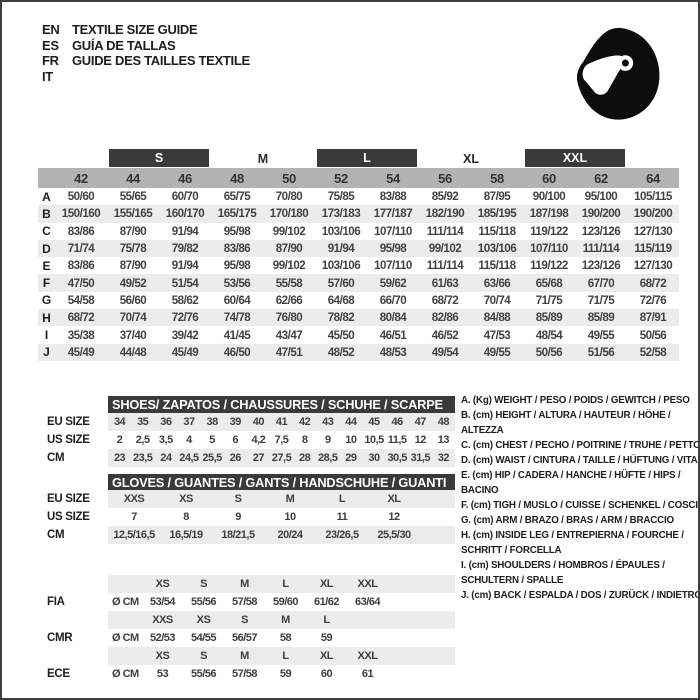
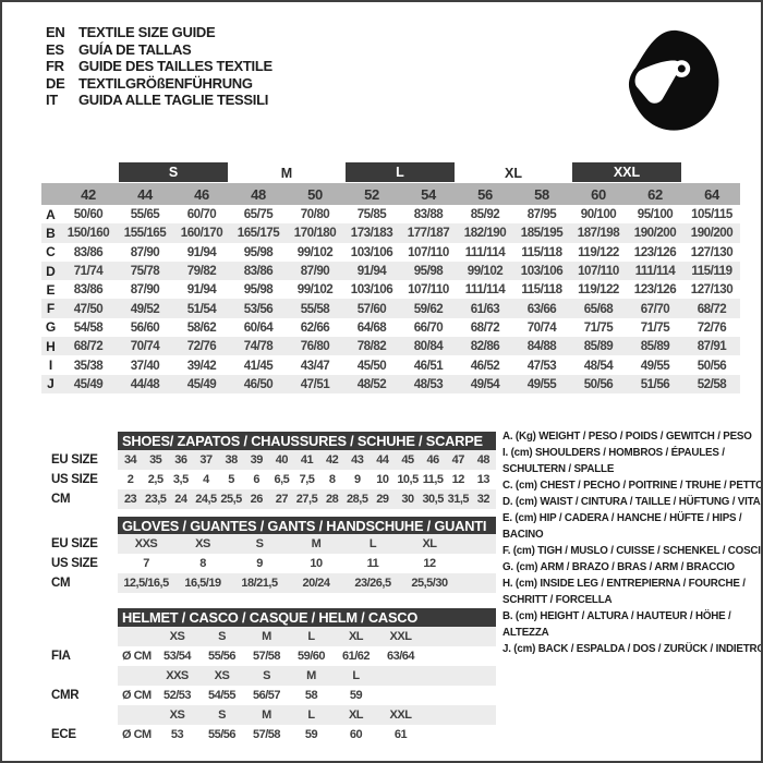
  EN
  TEXTILE SIZE GUIDE
  ES
  GUÍA DE TALLAS
  FR
  GUIDE DES TAILLES TEXTILE
+ DE
+ TEXTILGRÖßENFÜHRUNG
  IT
+ GUIDA ALLE TAGLIE TESSILI
  S
  M
  L
  XL
  XXL
  42
  44
  46
  48
  50
  52
  54
  56
  58
  60
  62
  64
  A
  50/60
  55/65
  60/70
  65/75
  70/80
  75/85
  83/88
  85/92
  87/95
  90/100
  95/100
  105/115
  B
  150/160
  155/165
  160/170
  165/175
  170/180
  173/183
  177/187
  182/190
  185/195
  187/198
  190/200
  190/200
  C
  83/86
  87/90
  91/94
  95/98
  99/102
  103/106
  107/110
  111/114
  115/118
  119/122
  123/126
  127/130
  D
  71/74
  75/78
  79/82
  83/86
  87/90
  91/94
  95/98
  99/102
  103/106
  107/110
  111/114
  115/119
  E
  83/86
  87/90
  91/94
  95/98
  99/102
  103/106
  107/110
  111/114
  115/118
  119/122
  123/126
  127/130
  F
  47/50
  49/52
  51/54
  53/56
  55/58
  57/60
  59/62
  61/63
  63/66
  65/68
  67/70
  68/72
  G
  54/58
  56/60
  58/62
  60/64
  62/66
  64/68
  66/70
  68/72
  70/74
  71/75
  71/75
  72/76
  H
  68/72
  70/74
  72/76
  74/78
  76/80
  78/82
  80/84
  82/86
  84/88
  85/89
  85/89
  87/91
  I
  35/38
  37/40
  39/42
  41/45
  43/47
  45/50
  46/51
  46/52
  47/53
  48/54
  49/55
  50/56
  J
  45/49
  44/48
  45/49
  46/50
  47/51
  48/52
  48/53
  49/54
  49/55
  50/56
  51/56
  52/58
  SHOES/ ZAPATOS / CHAUSSURES / SCHUHE / SCARPE
  EU SIZE
  34
  35
  36
  37
  38
  39
  40
  41
  42
  43
  44
  45
  46
  47
  48
  US SIZE
  2
  2,5
  3,5
  4
  5
  6
- 4,2
+ 6,5
  7,5
  8
  9
  10
  10,5
  11,5
  12
  13
  CM
  23
  23,5
  24
  24,5
  25,5
  26
  27
  27,5
  28
  28,5
  29
  30
  30,5
  31,5
  32
  GLOVES / GUANTES / GANTS / HANDSCHUHE / GUANTI
  EU SIZE
  XXS
  XS
  S
  M
  L
  XL
  US SIZE
  7
  8
  9
  10
  11
  12
  CM
  12,5/16,5
  16,5/19
  18/21,5
  20/24
  23/26,5
  25,5/30
+ HELMET / CASCO / CASQUE / HELM / CASCO
  XS
  S
  M
  L
  XL
  XXL
  FIA
  Ø CM
  53/54
  55/56
  57/58
  59/60
  61/62
  63/64
  XXS
  XS
  S
  M
  L
  CMR
  Ø CM
  52/53
  54/55
  56/57
  58
  59
  XS
  S
  M
  L
  XL
  XXL
  ECE
  Ø CM
  53
  55/56
  57/58
  59
  60
  61
  A. (Kg) WEIGHT / PESO / POIDS / GEWITCH / PESO
- B. (cm) HEIGHT / ALTURA / HAUTEUR / HÖHE / ALTEZZA
+ I. (cm) SHOULDERS / HOMBROS / ÉPAULES / SCHULTERN / SPALLE
  C. (cm) CHEST / PECHO / POITRINE / TRUHE / PETTO
  D. (cm) WAIST / CINTURA / TAILLE / HÜFTUNG / VITA
  E. (cm) HIP / CADERA / HANCHE / HÜFTE / HIPS / BACINO
  F. (cm) TIGH / MUSLO / CUISSE / SCHENKEL / COSCI
  G. (cm) ARM / BRAZO / BRAS / ARM / BRACCIO
  H. (cm) INSIDE LEG / ENTREPIERNA / FOURCHE / SCHRITT / FORCELLA
- I. (cm) SHOULDERS / HOMBROS / ÉPAULES / SCHULTERN / SPALLE
+ B. (cm) HEIGHT / ALTURA / HAUTEUR / HÖHE / ALTEZZA
  J. (cm) BACK / ESPALDA / DOS / ZURÜCK / INDIETR
